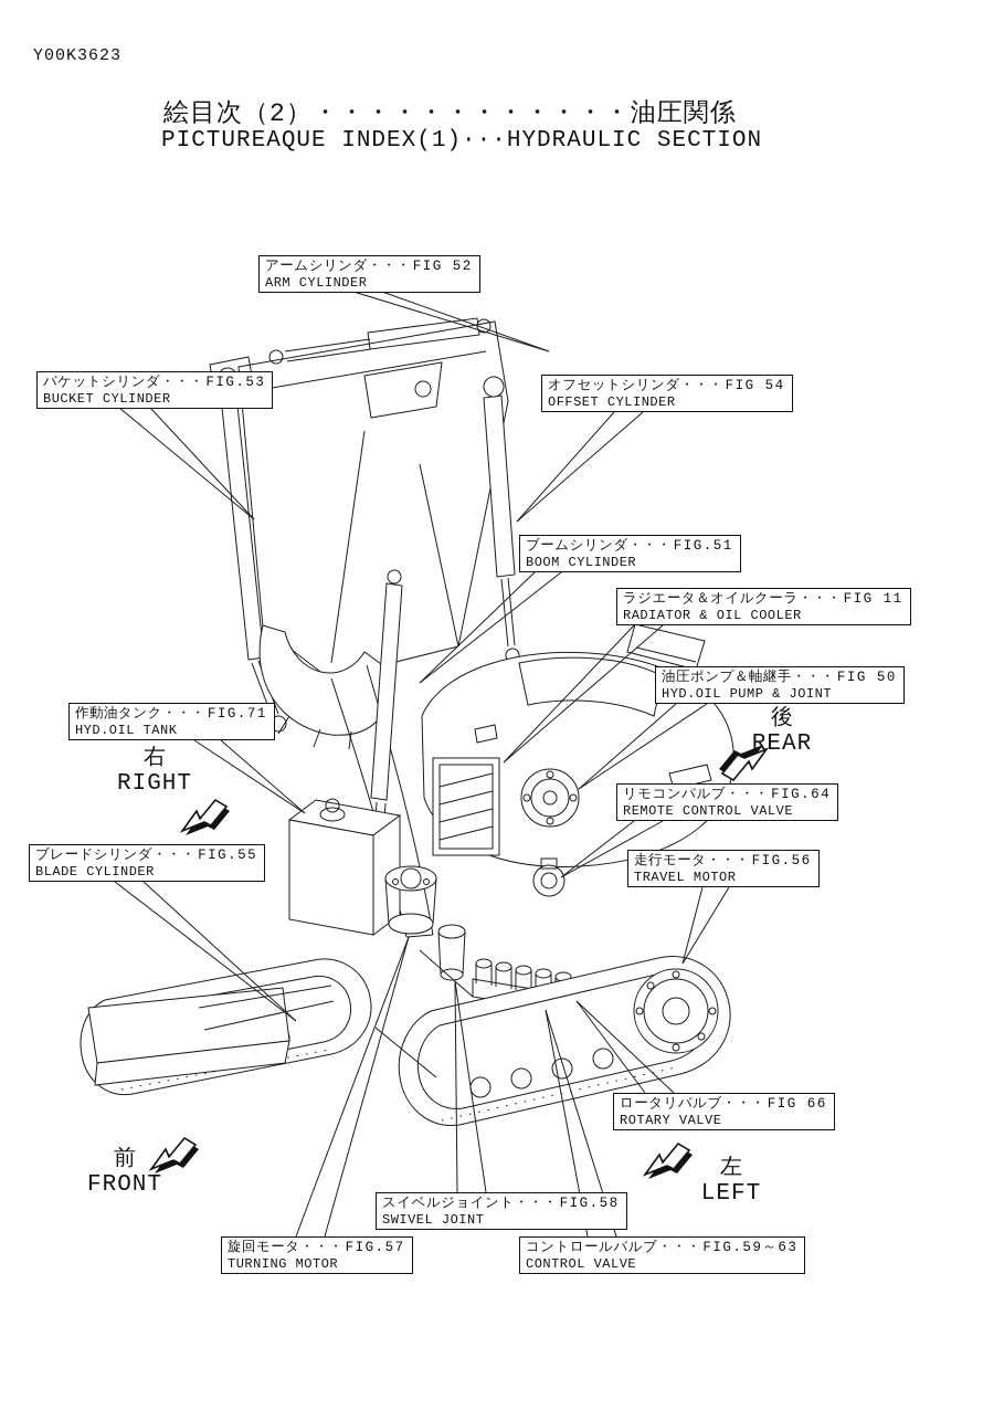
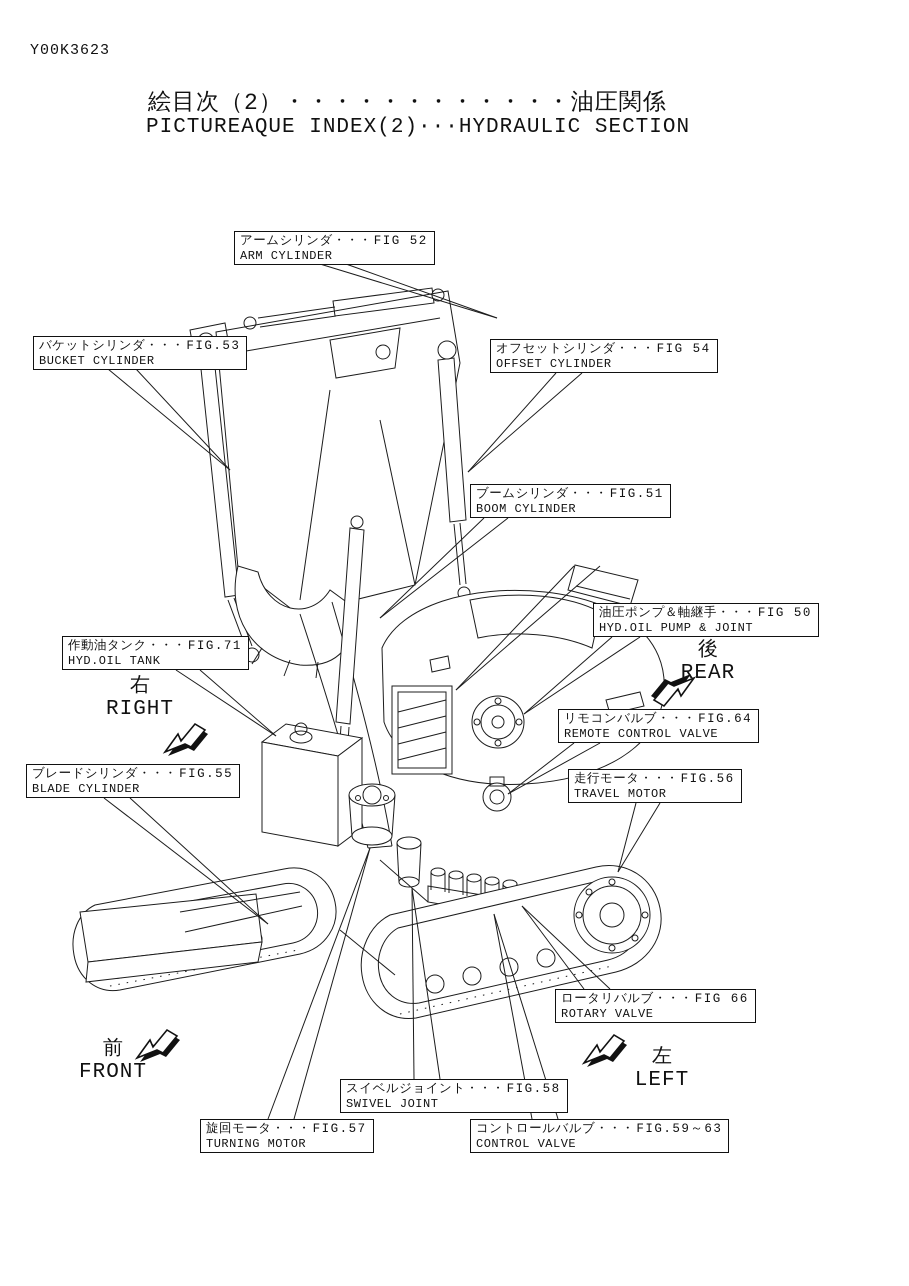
  Y00K3623
  絵目次（2）・・・・・・・・・・・・油圧関係
- PICTUREAQUE INDEX(1)···HYDRAULIC SECTION
+ PICTUREAQUE INDEX(2)···HYDRAULIC SECTION
  アームシリンダ・・・ FIG 52
  ARM CYLINDER
  バケットシリンダ・・・ FIG.53
  BUCKET CYLINDER
  オフセットシリンダ・・・ FIG 54
  OFFSET CYLINDER
  ブームシリンダ・・・ FIG.51
  BOOM CYLINDER
- ラジエータ＆オイルクーラ・・・ FIG 11
- RADIATOR & OIL COOLER
  油圧ポンプ＆軸継手・・・ FIG 50
  HYD.OIL PUMP & JOINT
  作動油タンク・・・ FIG.71
  HYD.OIL TANK
  リモコンバルブ・・・ FIG.64
  REMOTE CONTROL VALVE
  走行モータ・・・ FIG.56
  TRAVEL MOTOR
  ブレードシリンダ・・・ FIG.55
  BLADE CYLINDER
  ロータリバルブ・・・ FIG 66
  ROTARY VALVE
  スイベルジョイント・・・ FIG.58
  SWIVEL JOINT
  旋回モータ・・・ FIG.57
  TURNING MOTOR
  コントロールバルブ・・・ FIG.59～63
  CONTROL VALVE
  右
  RIGHT
  後
  REAR
  前
  FRONT
  左
  LEFT
